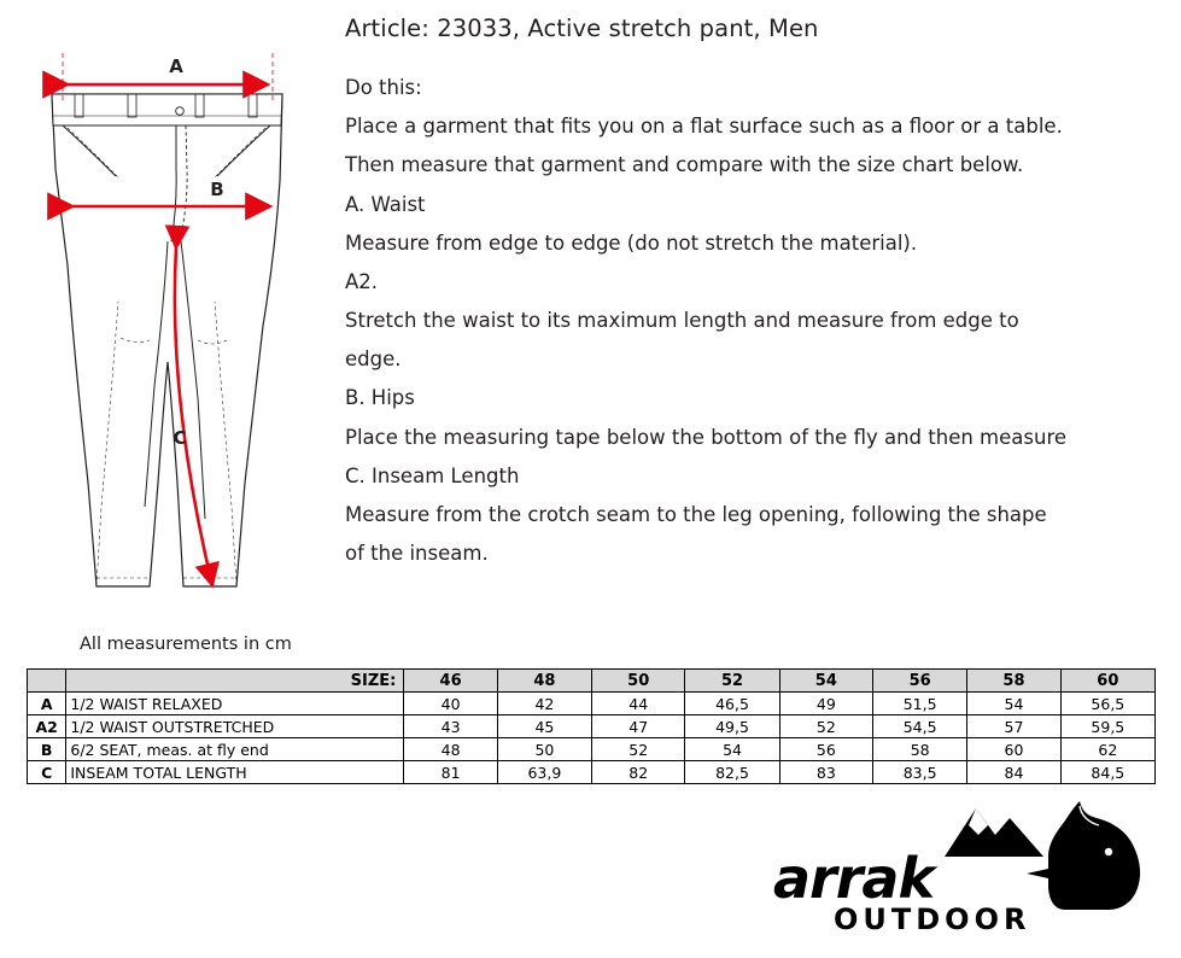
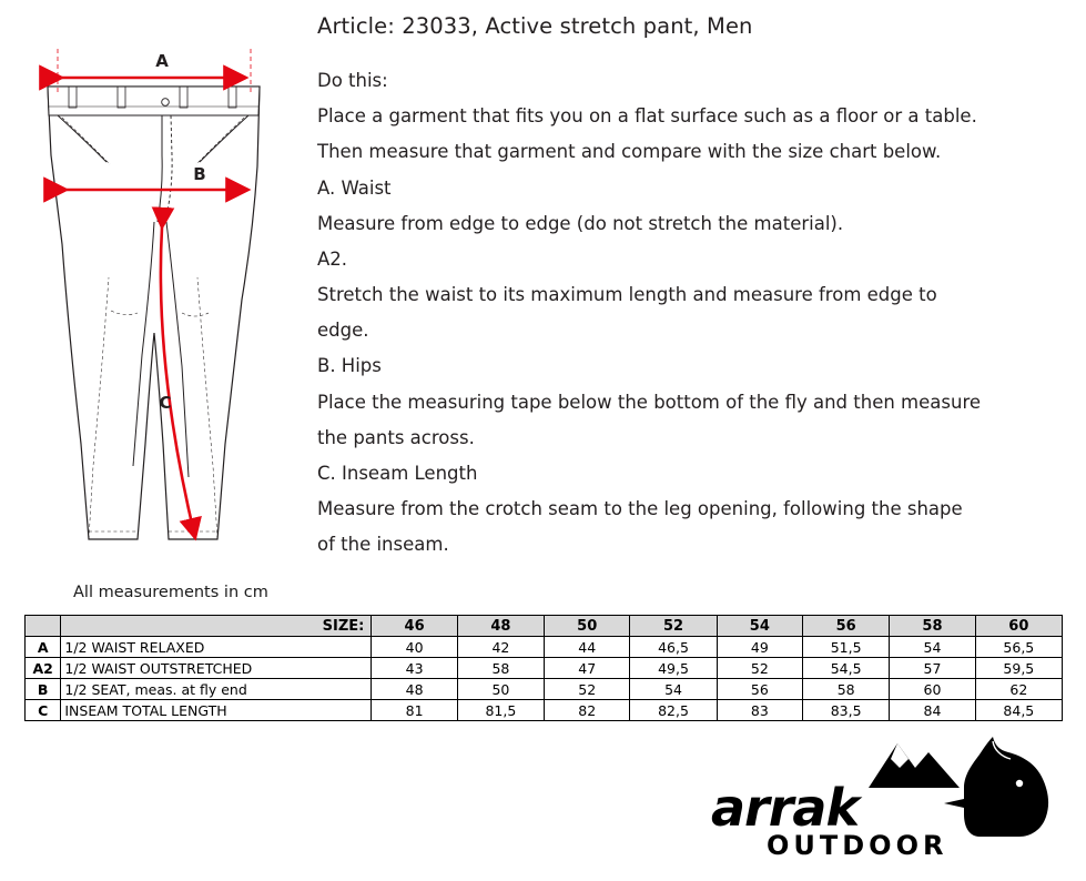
  A
  B
  C
  All measurements in cm
  Article: 23033, Active stretch pant, Men
  Do this:
  Place a garment that fits you on a flat surface such as a floor or a table.
  Then measure that garment and compare with the size chart below.
  A. Waist
  Measure from edge to edge (do not stretch the material).
  A2.
  Stretch the waist to its maximum length and measure from edge to
  edge.
  B. Hips
  Place the measuring tape below the bottom of the fly and then measure
+ the pants across.
  C. Inseam Length
  Measure from the crotch seam to the leg opening, following the shape
  of the inseam.
  	SIZE:	46	48	50	52	54	56	58	60
  A	1/2 WAIST RELAXED	40	42	44	46,5	49	51,5	54	56,5
- A2	1/2 WAIST OUTSTRETCHED	43	45	47	49,5	52	54,5	57	59,5
+ A2	1/2 WAIST OUTSTRETCHED	43	58	47	49,5	52	54,5	57	59,5
- B	6/2 SEAT, meas. at fly end	48	50	52	54	56	58	60	62
+ B	1/2 SEAT, meas. at fly end	48	50	52	54	56	58	60	62
- C	INSEAM TOTAL LENGTH	81	63,9	82	82,5	83	83,5	84	84,5
+ C	INSEAM TOTAL LENGTH	81	81,5	82	82,5	83	83,5	84	84,5
  arrak
  OUTDOOR
